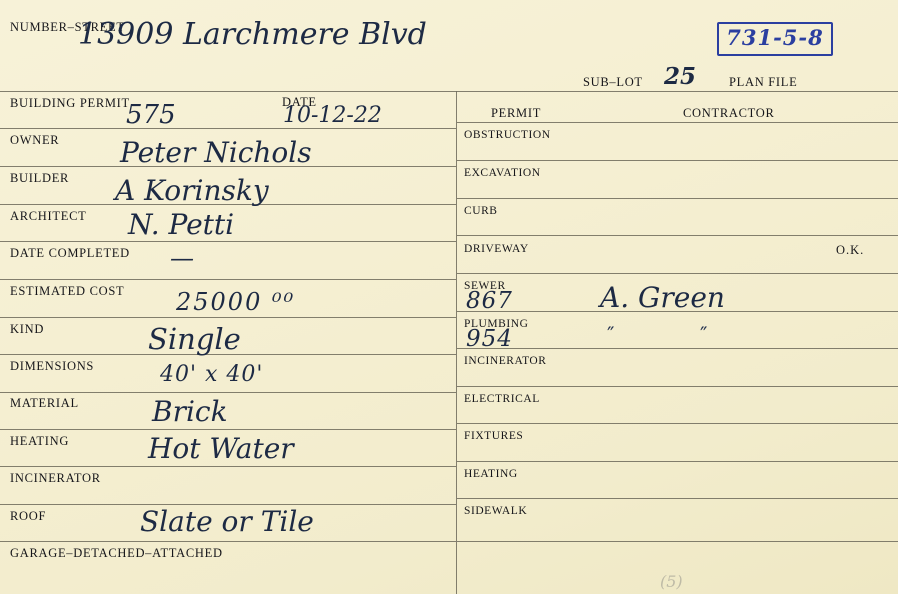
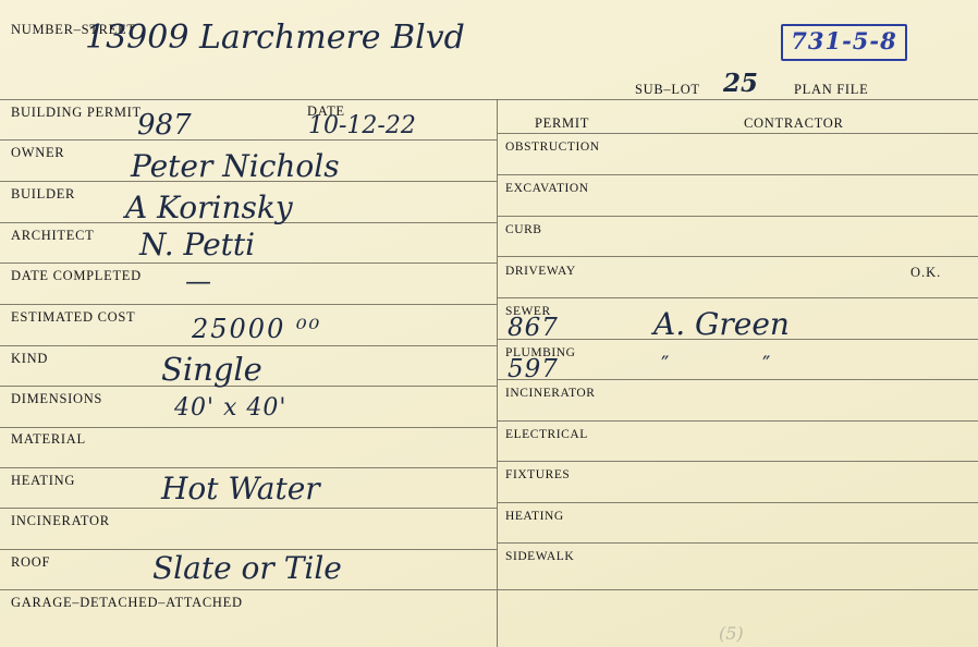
  NUMBER–STREET
  13909 Larchmere Blvd
  731-5-8
  SUB–LOT
  25
  PLAN FILE
  BUILDING PERMIT
  DATE
  OWNER
  BUILDER
  ARCHITECT
  DATE COMPLETED
  ESTIMATED COST
  KIND
  DIMENSIONS
  MATERIAL
  HEATING
  INCINERATOR
  ROOF
  GARAGE–DETACHED–ATTACHED
- 575
+ 987
  10-12-22
  Peter Nichols
  A Korinsky
  N. Petti
  —
  25000 ⁰⁰
  Single
  40' x 40'
- Brick
  Hot Water
  Slate or Tile
  PERMIT
  CONTRACTOR
  OBSTRUCTION
  EXCAVATION
  CURB
  DRIVEWAY
  O.K.
  SEWER
  867
  A. Green
  PLUMBING
- 954
+ 597
  ″
  ″
  INCINERATOR
  ELECTRICAL
  FIXTURES
  HEATING
  SIDEWALK
  (5)
